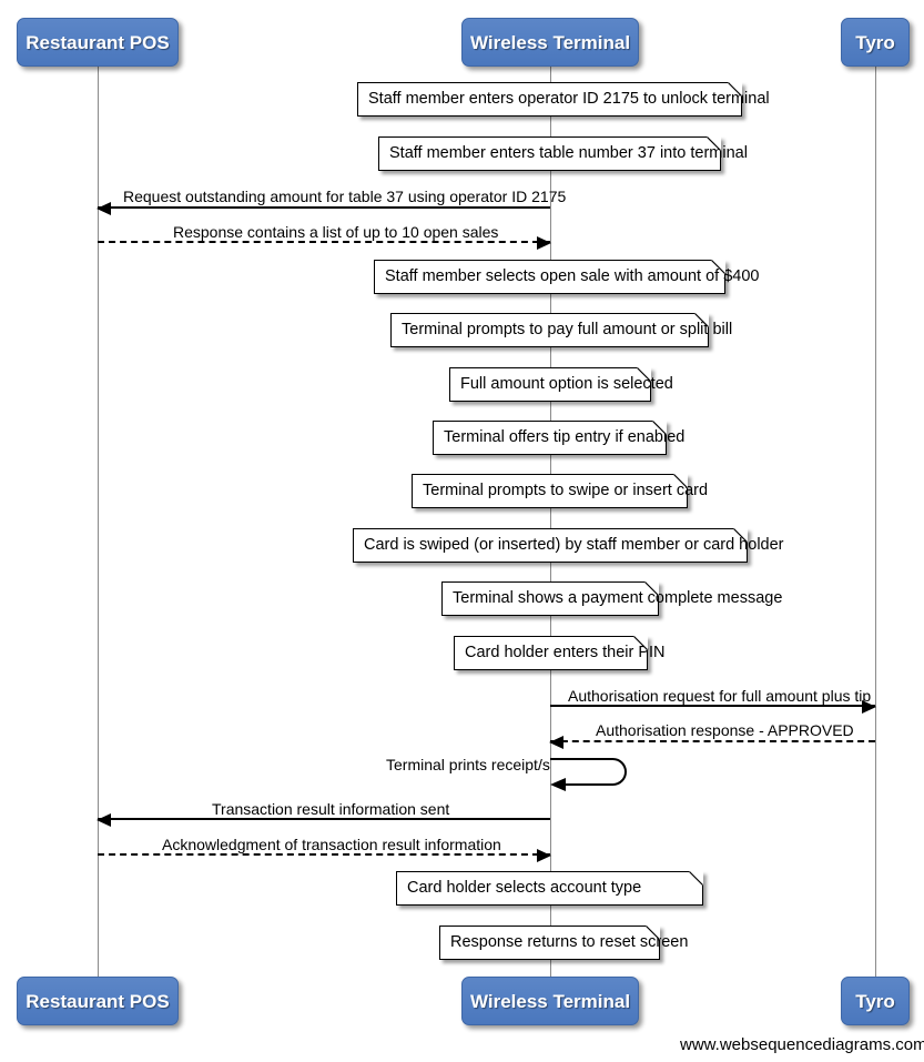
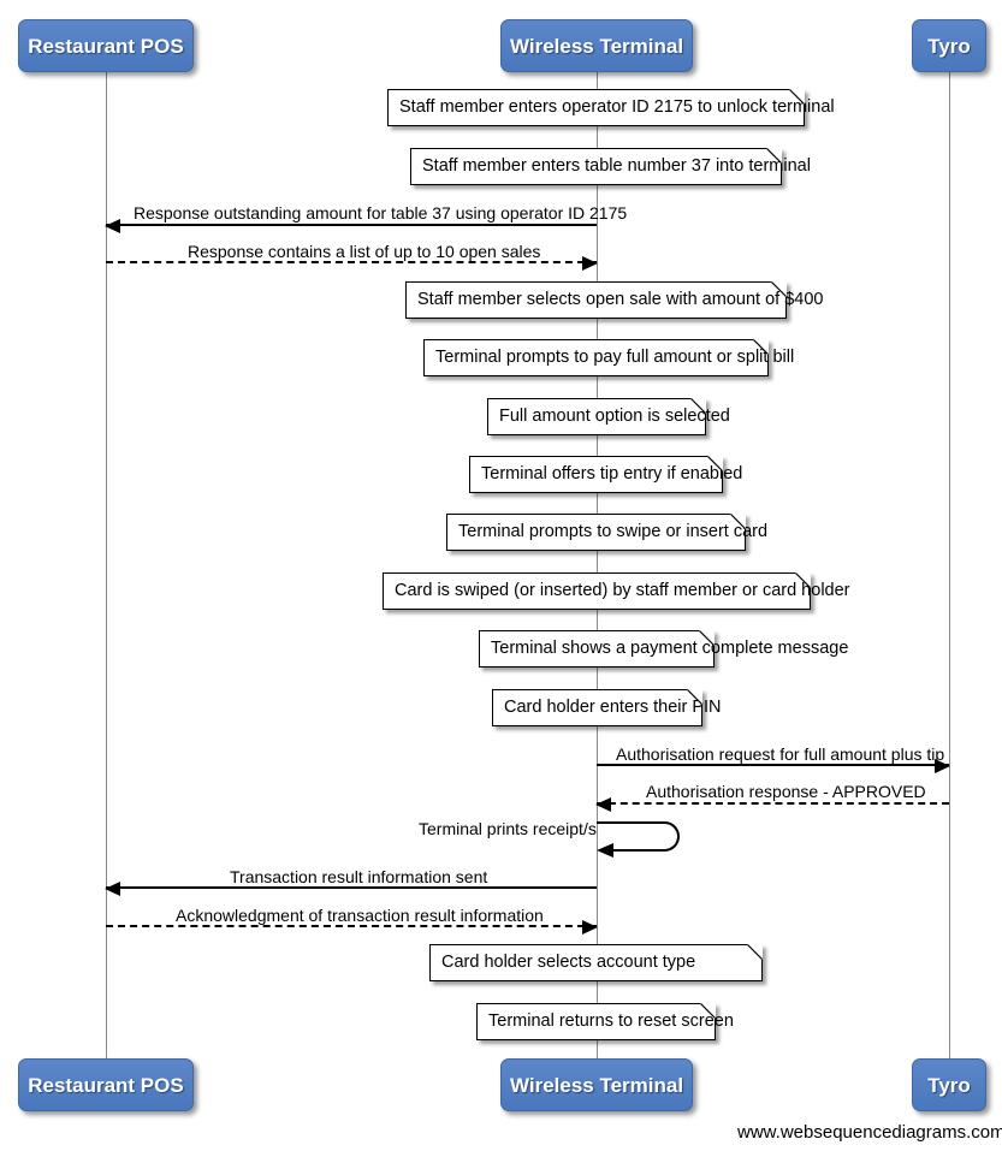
  Restaurant POS
  Restaurant POS
  Wireless Terminal
  Wireless Terminal
  Tyro
  Tyro
  Staff member enters operator ID 2175 to unlock terminal
  Staff member enters table number 37 into terminal
  Staff member selects open sale with amount of $400
  Terminal prompts to pay full amount or split bill
  Full amount option is selected
  Terminal offers tip entry if enabled
  Terminal prompts to swipe or insert card
  Card is swiped (or inserted) by staff member or card holder
  Terminal shows a payment complete message
  Card holder enters their PIN
  Card holder selects account type
- Response returns to reset screen
+ Terminal returns to reset screen
- Request outstanding amount for table 37 using operator ID 2175
+ Response outstanding amount for table 37 using operator ID 2175
  Response contains a list of up to 10 open sales
  Authorisation request for full amount plus tip
  Authorisation response - APPROVED
  Transaction result information sent
  Acknowledgment of transaction result information
  Terminal prints receipt/s
  www.websequencediagrams.com
